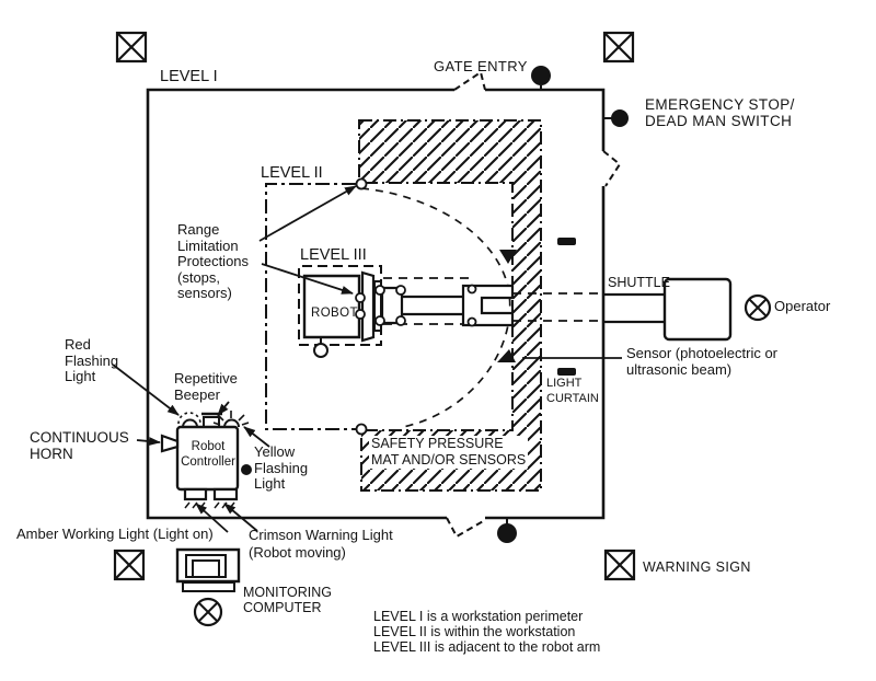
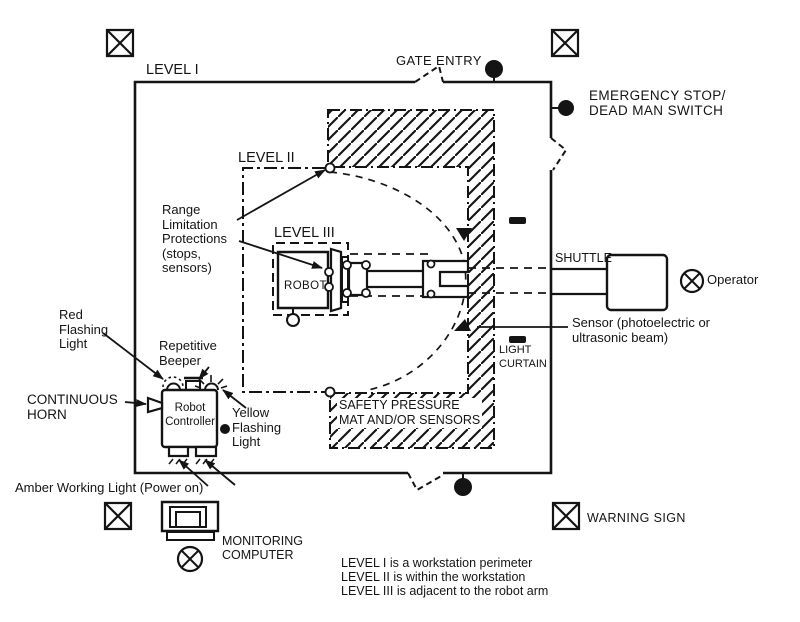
  LEVEL I
  GATE ENTRY
  EMERGENCY STOP/
  DEAD MAN SWITCH
  LEVEL II
  Range
  Limitation
  Protections
  (stops,
  sensors)
  LEVEL III
  ROBOT
  SHUTTLE
  Operator
  Sensor (photoelectric or
  ultrasonic beam)
  LIGHT
  CURTAIN
  SAFETY PRESSURE
  MAT AND/OR SENSORS
  Red
  Flashing
  Light
  Repetitive
  Beeper
  CONTINUOUS
  HORN
  Robot
  Controller
  Yellow
  Flashing
  Light
- Amber Working Light (Light on)
+ Amber Working Light (Power on)
- Crimson Warning Light
- (Robot moving)
  MONITORING
  COMPUTER
  WARNING SIGN
  LEVEL I is a workstation perimeter
  LEVEL II is within the workstation
  LEVEL III is adjacent to the robot arm
